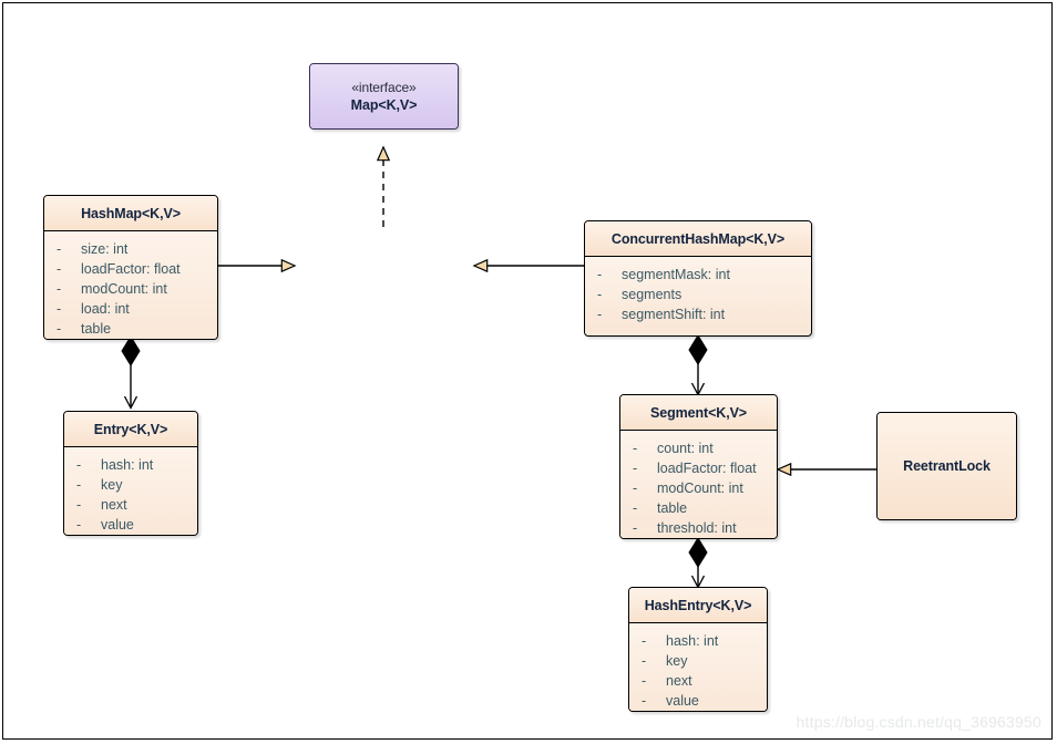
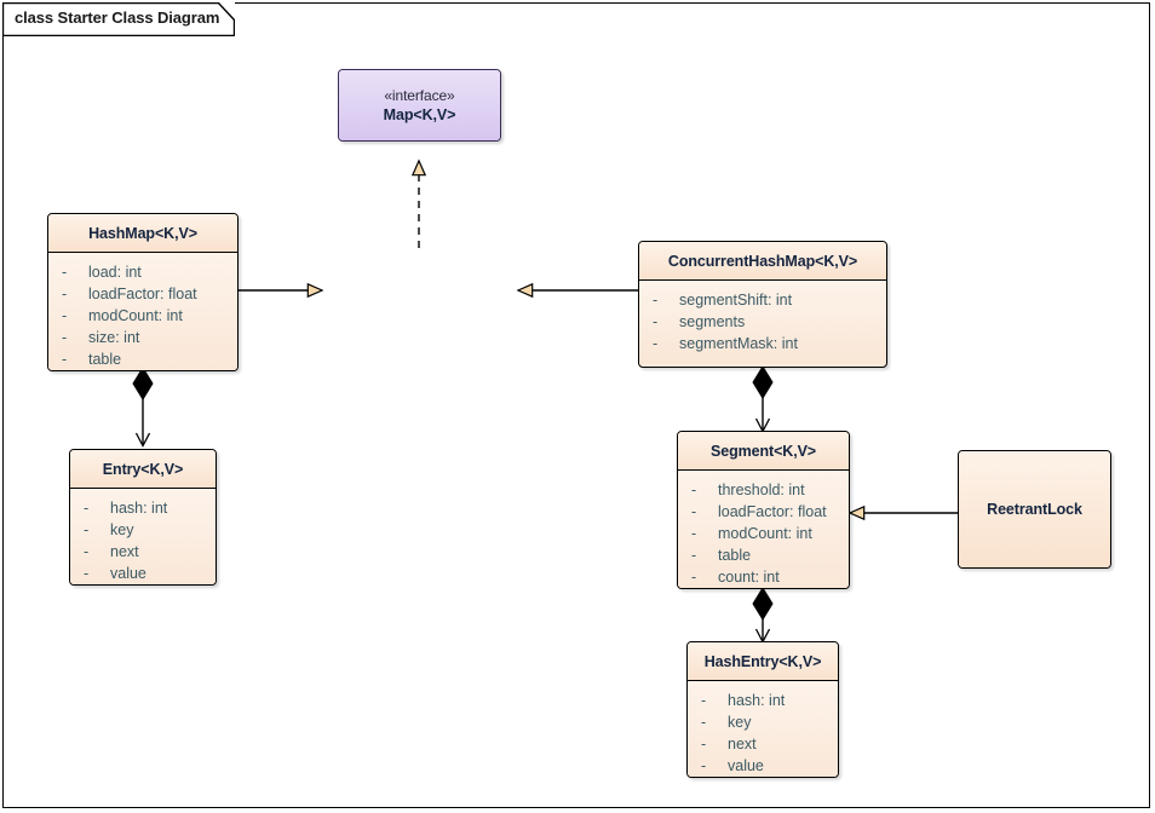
+ class Starter Class Diagram
  «interface»
  Map<K,V>
  HashMap<K,V>
  -
- size: int
+ load: int
  -
  loadFactor: float
  -
  modCount: int
  -
- load: int
+ size: int
  -
  table
  ConcurrentHashMap<K,V>
  -
- segmentMask: int
+ segmentShift: int
  -
  segments
  -
- segmentShift: int
+ segmentMask: int
  Entry<K,V>
  -
  hash: int
  -
  key
  -
  next
  -
  value
  Segment<K,V>
  -
- count: int
+ threshold: int
  -
  loadFactor: float
  -
  modCount: int
  -
  table
  -
- threshold: int
+ count: int
  ReetrantLock
  HashEntry<K,V>
  -
  hash: int
  -
  key
  -
  next
  -
  value
- https://blog.csdn.net/qq_36963950
